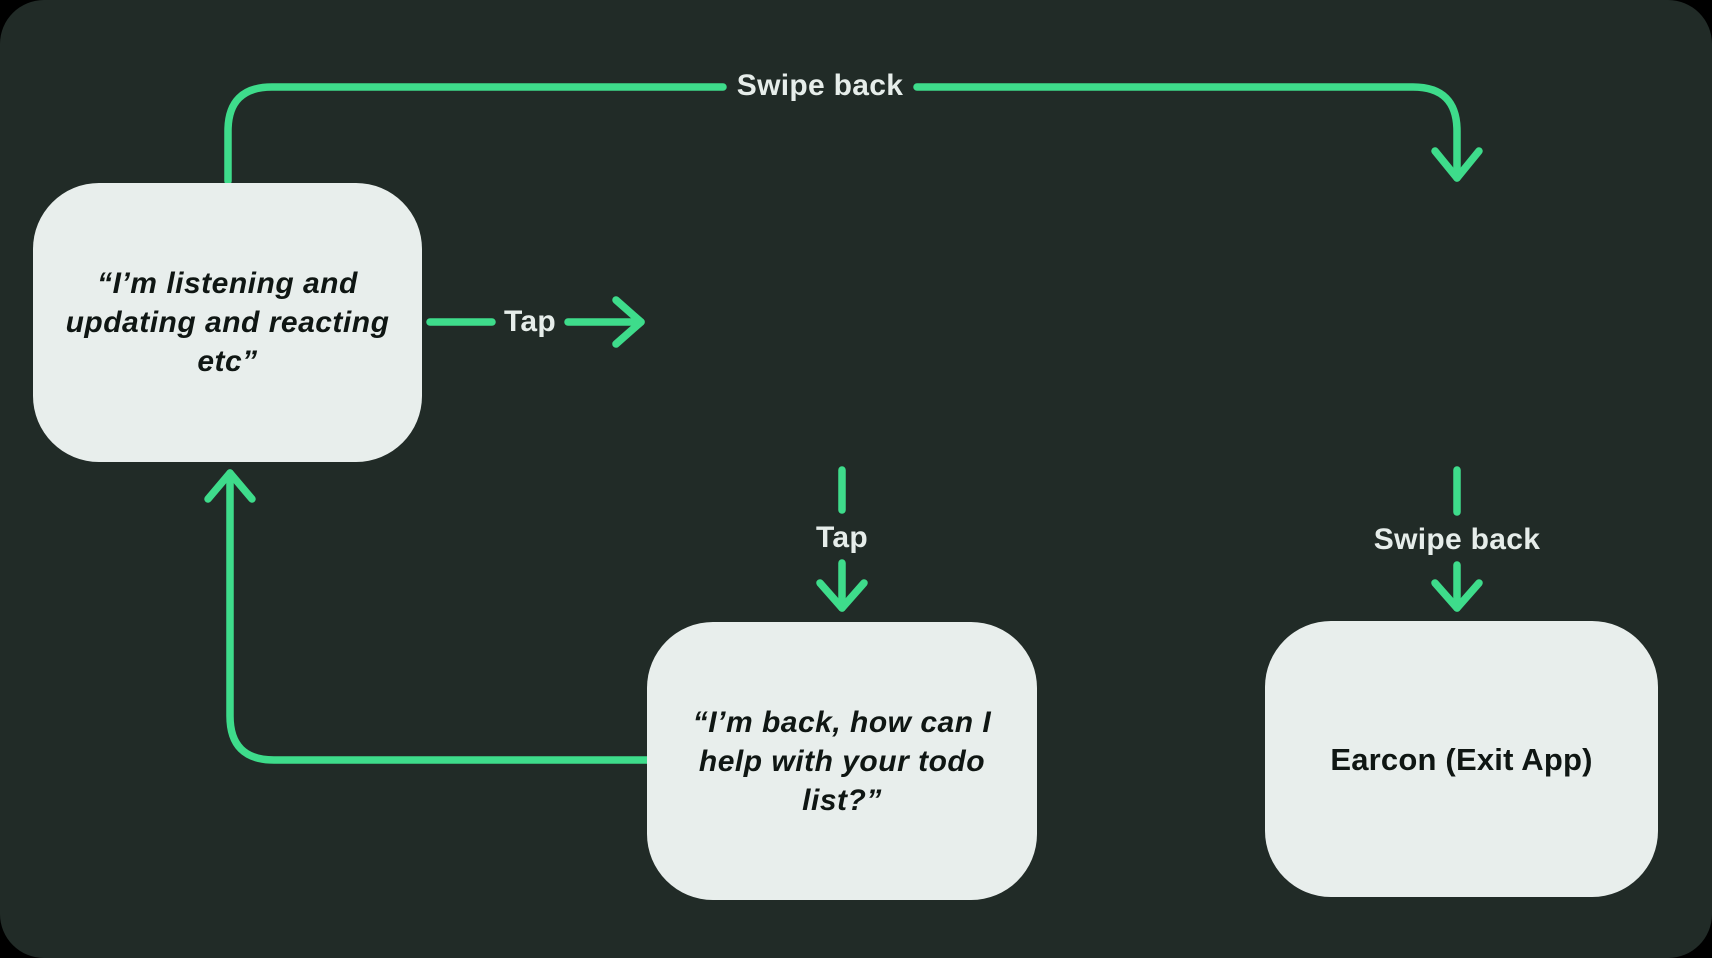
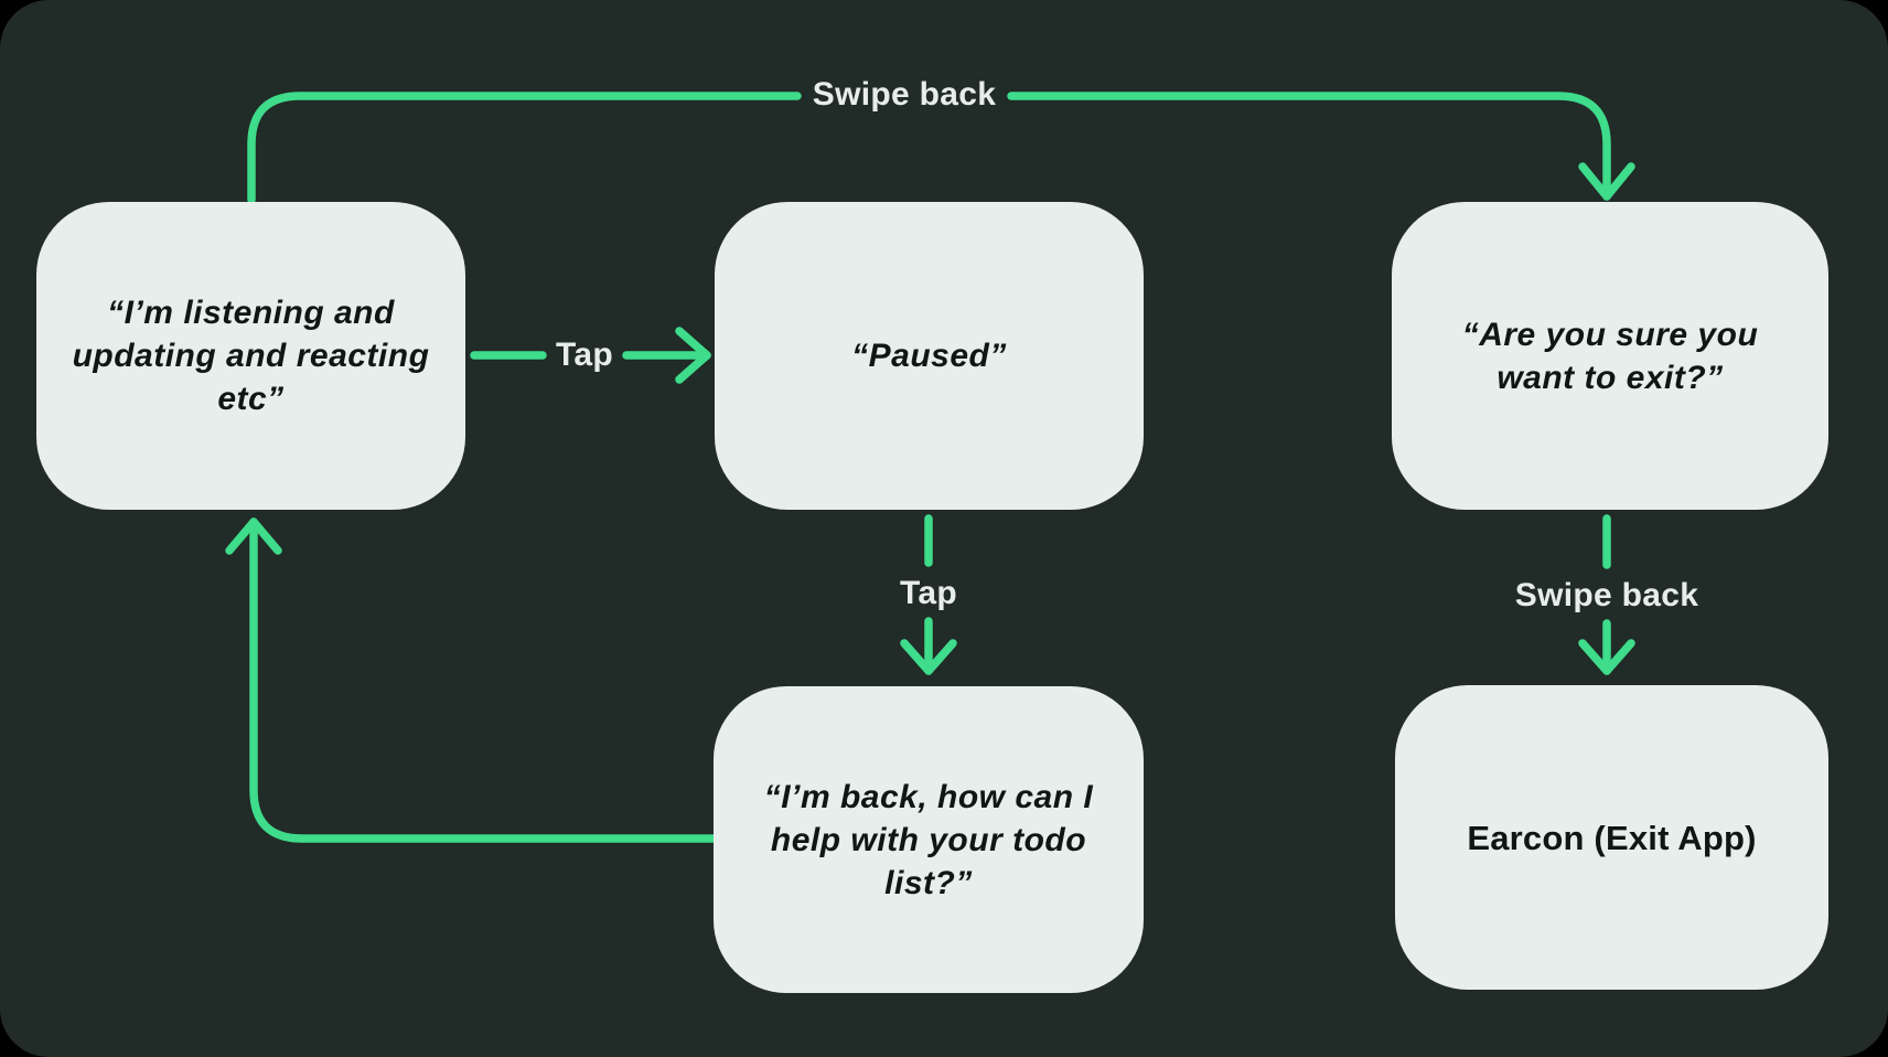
  “I’m listening and
  updating and reacting
  etc”
+ “Paused”
+ “Are you sure you
+ want to exit?”
  “I’m back, how can I
  help with your todo
  list?”
  Earcon (Exit App)
  Swipe back
  Tap
  Tap
  Swipe back
